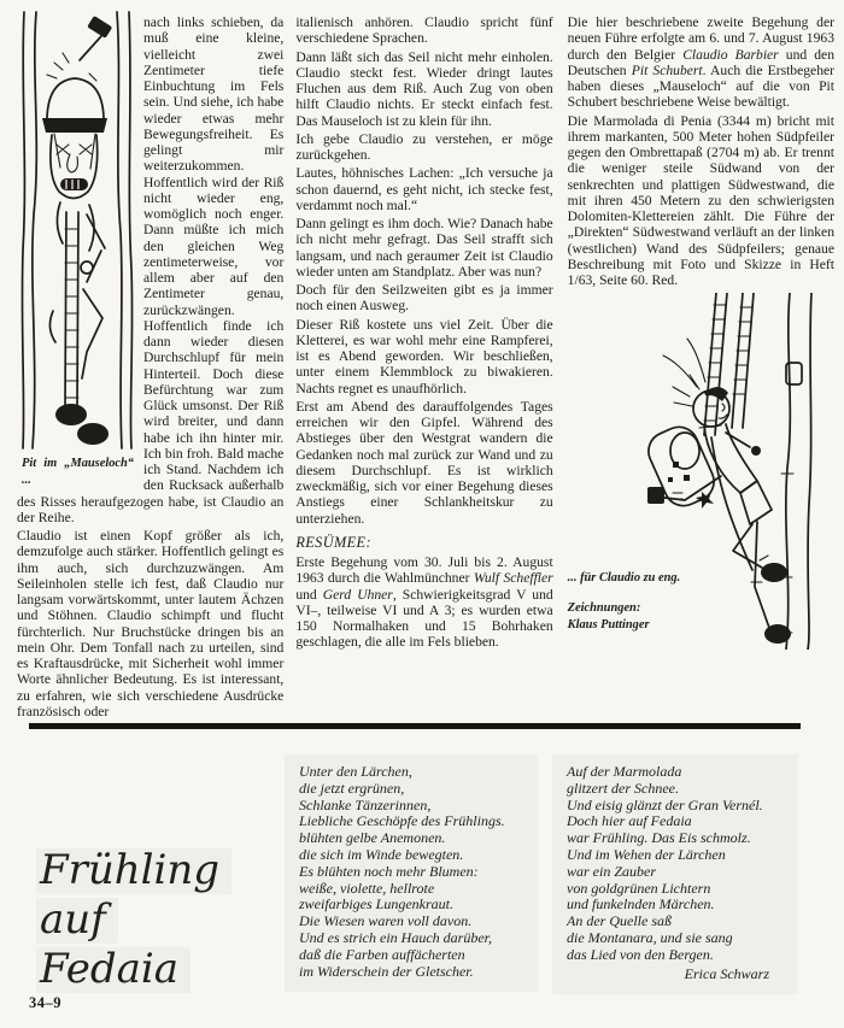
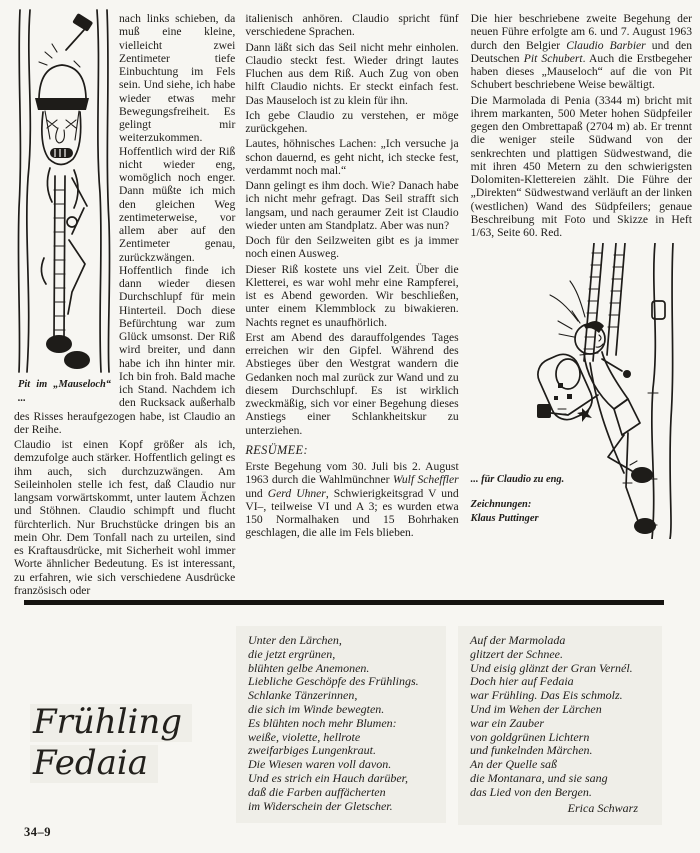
  Pit im „Mauseloch“ ...
  nach links schieben, da muß eine kleine, vielleicht zwei Zentimeter tiefe Einbuchtung im Fels sein. Und siehe, ich habe wieder etwas mehr Bewegungsfreiheit. Es gelingt mir weiterzukommen. Hoffentlich wird der Riß nicht wieder eng, womöglich noch enger. Dann müßte ich mich den gleichen Weg zentimeterweise, vor allem aber auf den Zentimeter genau, zurückzwängen. Hoffentlich finde ich dann wieder diesen Durchschlupf für mein Hinterteil. Doch diese Befürchtung war zum Glück umsonst. Der Riß wird breiter, und dann habe ich ihn hinter mir. Ich bin froh. Bald mache ich Stand. Nachdem ich den Rucksack außerhalb des Risses heraufgezogen habe, ist Claudio an der Reihe.
  Claudio ist einen Kopf größer als ich, demzufolge auch stärker. Hoffentlich gelingt es ihm auch, sich durchzuzwängen. Am Seileinholen stelle ich fest, daß Claudio nur langsam vorwärtskommt, unter lautem Ächzen und Stöhnen. Claudio schimpft und flucht fürchterlich. Nur Bruchstücke dringen bis an mein Ohr. Dem Tonfall nach zu urteilen, sind es Kraftausdrücke, mit Sicherheit wohl immer Worte ähnlicher Bedeutung. Es ist interessant, zu erfahren, wie sich verschiedene Ausdrücke französisch oder
  italienisch anhören. Claudio spricht fünf verschiedene Sprachen.
  Dann läßt sich das Seil nicht mehr einholen. Claudio steckt fest. Wieder dringt lautes Fluchen aus dem Riß. Auch Zug von oben hilft Claudio nichts. Er steckt einfach fest. Das Mauseloch ist zu klein für ihn.
  Ich gebe Claudio zu verstehen, er möge zurückgehen.
  Lautes, höhnisches Lachen: „Ich versuche ja schon dauernd, es geht nicht, ich stecke fest, verdammt noch mal.“
  Dann gelingt es ihm doch. Wie? Danach habe ich nicht mehr gefragt. Das Seil strafft sich langsam, und nach geraumer Zeit ist Claudio wieder unten am Standplatz. Aber was nun?
  Doch für den Seilzweiten gibt es ja immer noch einen Ausweg.
  Dieser Riß kostete uns viel Zeit. Über die Kletterei, es war wohl mehr eine Rampferei, ist es Abend geworden. Wir beschließen, unter einem Klemmblock zu biwakieren. Nachts regnet es unaufhörlich.
  Erst am Abend des darauffolgendes Tages erreichen wir den Gipfel. Während des Abstieges über den Westgrat wandern die Gedanken noch mal zurück zur Wand und zu diesem Durchschlupf. Es ist wirklich zweckmäßig, sich vor einer Begehung dieses Anstiegs einer Schlankheitskur zu unterziehen.
  RESÜMEE:
  Erste Begehung vom 30. Juli bis 2. August 1963 durch die Wahlmünchner Wulf Scheffler und Gerd Uhner, Schwierigkeitsgrad V und VI–, teilweise VI und A 3; es wurden etwa 150 Normalhaken und 15 Bohrhaken geschlagen, die alle im Fels blieben.
  Die hier beschriebene zweite Begehung der neuen Führe erfolgte am 6. und 7. August 1963 durch den Belgier Claudio Barbier und den Deutschen Pit Schubert. Auch die Erstbegeher haben dieses „Mauseloch“ auf die von Pit Schubert beschriebene Weise bewältigt.
  Die Marmolada di Penia (3344 m) bricht mit ihrem markanten, 500 Meter hohen Südpfeiler gegen den Ombrettapaß (2704 m) ab. Er trennt die weniger steile Südwand von der senkrechten und plattigen Südwestwand, die mit ihren 450 Metern zu den schwierigsten Dolomiten-Klettereien zählt. Die Führe der „Direkten“ Südwestwand verläuft an der linken (westlichen) Wand des Südpfeilers; genaue Beschreibung mit Foto und Skizze in Heft 1/63, Seite 60. Red.
  ... für Claudio zu eng.
  Zeichnungen:
  Klaus Puttinger
  Frühling
- auf
  Fedaia
  Unter den Lärchen,
  die jetzt ergrünen,
- Schlanke Tänzerinnen,
+ blühten gelbe Anemonen.
  Liebliche Geschöpfe des Frühlings.
- blühten gelbe Anemonen.
+ Schlanke Tänzerinnen,
  die sich im Winde bewegten.
  Es blühten noch mehr Blumen:
  weiße, violette, hellrote
  zweifarbiges Lungenkraut.
  Die Wiesen waren voll davon.
  Und es strich ein Hauch darüber,
  daß die Farben auffächerten
  im Widerschein der Gletscher.
  Auf der Marmolada
  glitzert der Schnee.
  Und eisig glänzt der Gran Vernél.
  Doch hier auf Fedaia
  war Frühling. Das Eis schmolz.
  Und im Wehen der Lärchen
  war ein Zauber
  von goldgrünen Lichtern
  und funkelnden Märchen.
  An der Quelle saß
  die Montanara, und sie sang
  das Lied von den Bergen.
  Erica Schwarz
  34–9
